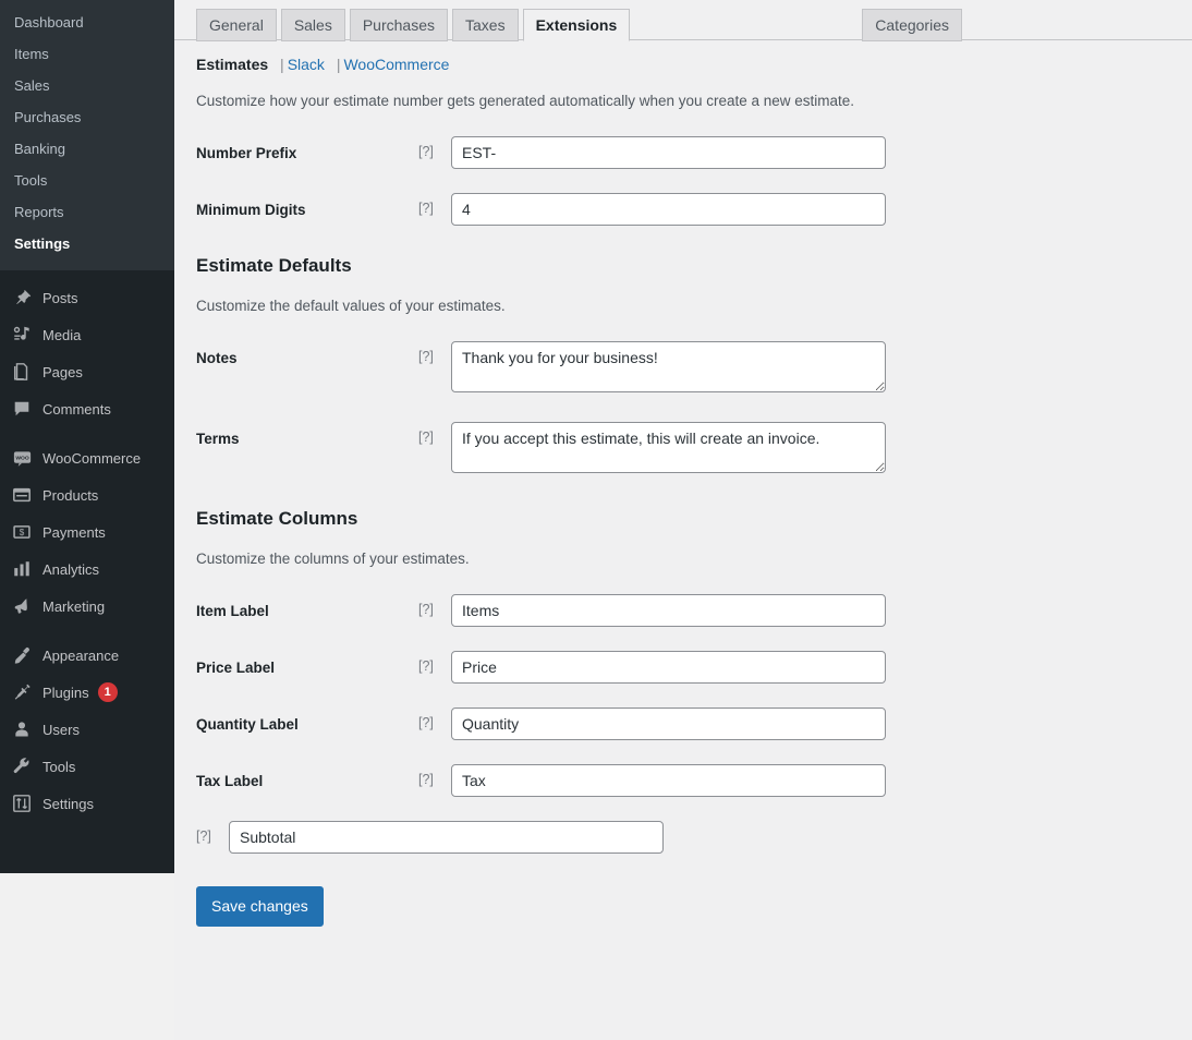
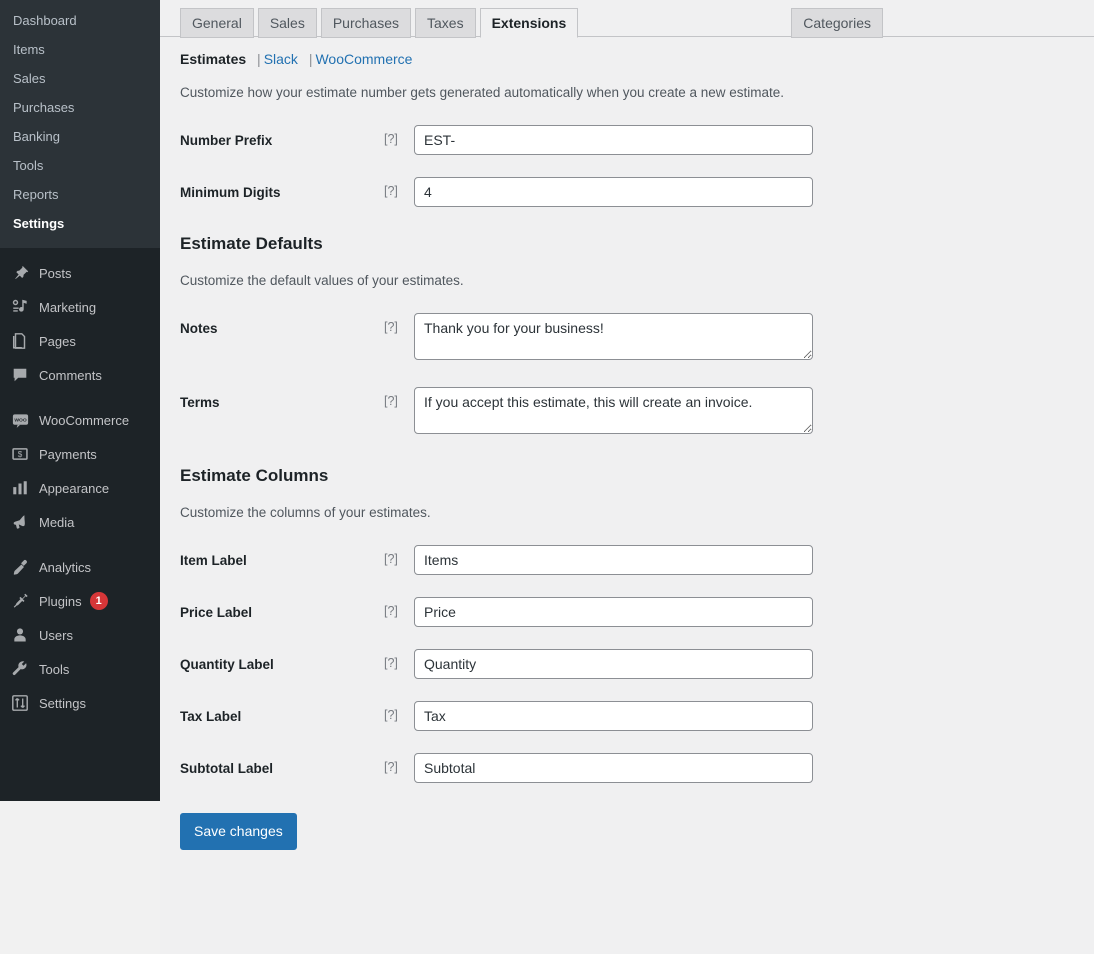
  Dashboard
  Items
  Sales
  Purchases
  Banking
  Tools
  Reports
  Settings
  Posts
- Media
+ Marketing
  Pages
  Comments
  WooCommerce
- Products
  $
  Payments
- Analytics
+ Appearance
- Marketing
+ Media
- Appearance
+ Analytics
  Plugins
  1
  Users
  Tools
  Settings
  General
  Sales
  Purchases
  Taxes
  Extensions
  Categories
  Estimates | Slack | WooCommerce
  Customize how your estimate number gets generated automatically when you create a new estimate.
  Number Prefix
  [?]
  EST-
  Minimum Digits
  [?]
  4
  Estimate Defaults
  Customize the default values of your estimates.
  Notes
  [?]
  Thank you for your business!
  Terms
  [?]
  If you accept this estimate, this will create an invoice.
  Estimate Columns
  Customize the columns of your estimates.
  Item Label
  [?]
  Items
  Price Label
  [?]
  Price
  Quantity Label
  [?]
  Quantity
  Tax Label
  [?]
  Tax
+ Subtotal Label
  [?]
  Subtotal
  Save changes
